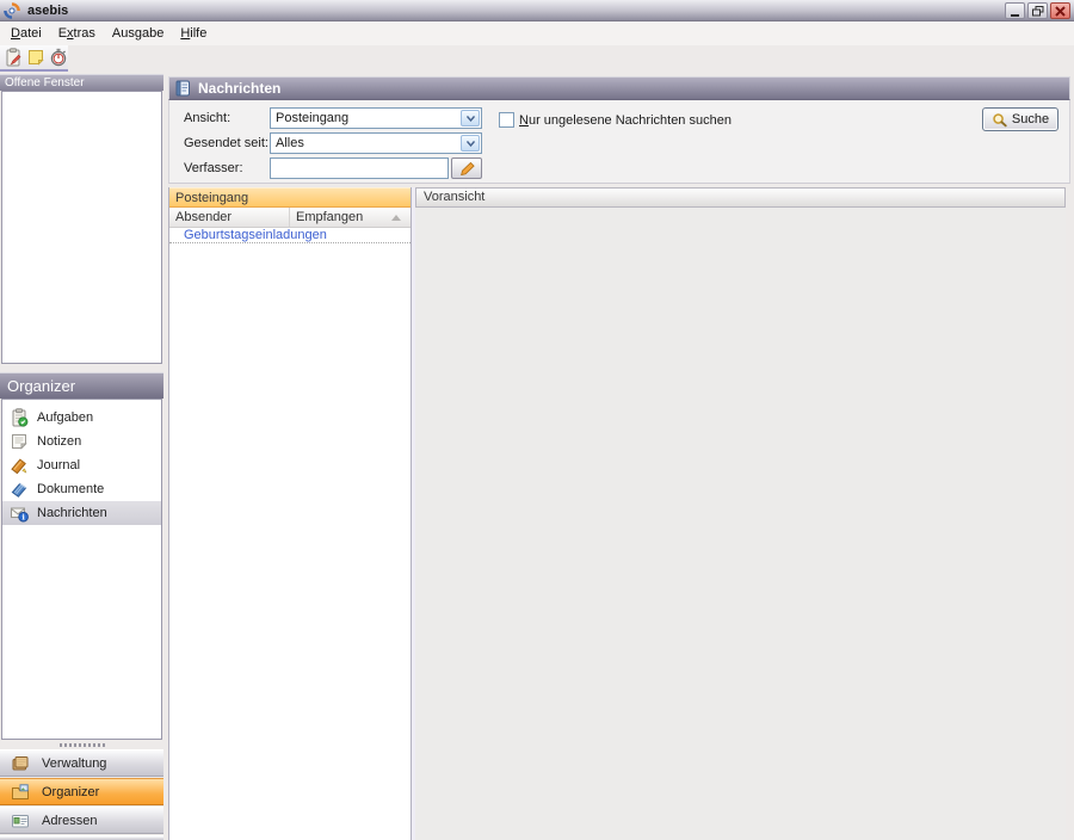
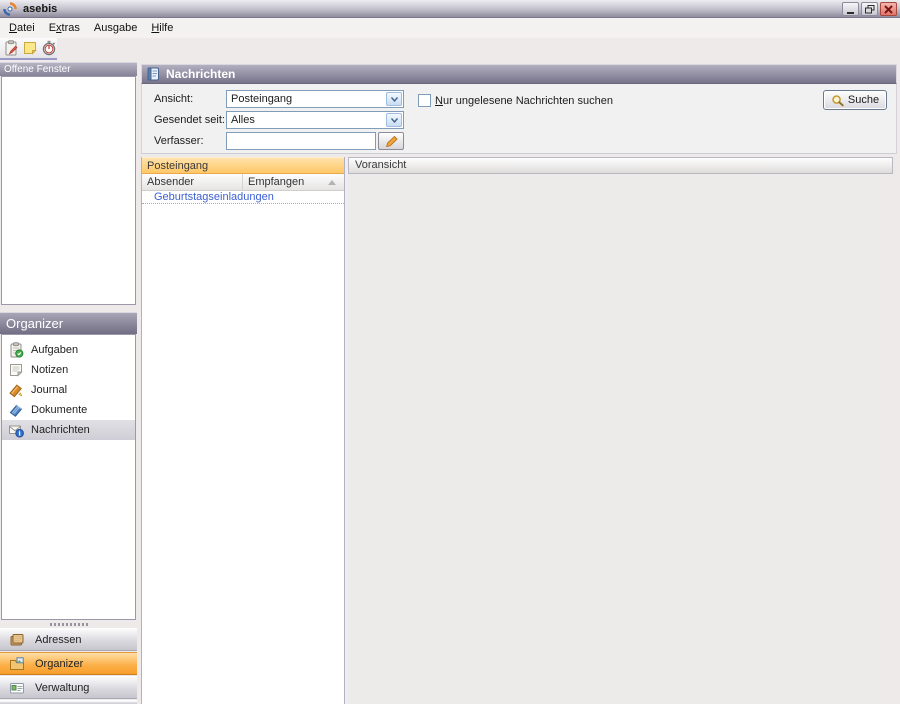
  asebis
  Datei
  Extras
  Ausgabe
  Hilfe
  Offene Fenster
  Organizer
  Aufgaben
  Notizen
  Journal
  Dokumente
  i
  Nachrichten
- Verwaltung
+ Adressen
  Organizer
- Adressen
+ Verwaltung
  Nachrichten
  Ansicht:
  Posteingang
  Nur ungelesene Nachrichten suchen
  Suche
  Gesendet seit:
  Alles
  Verfasser:
  Posteingang
  Absender
  Empfangen
  Geburtstagseinladungen
  Voransicht
